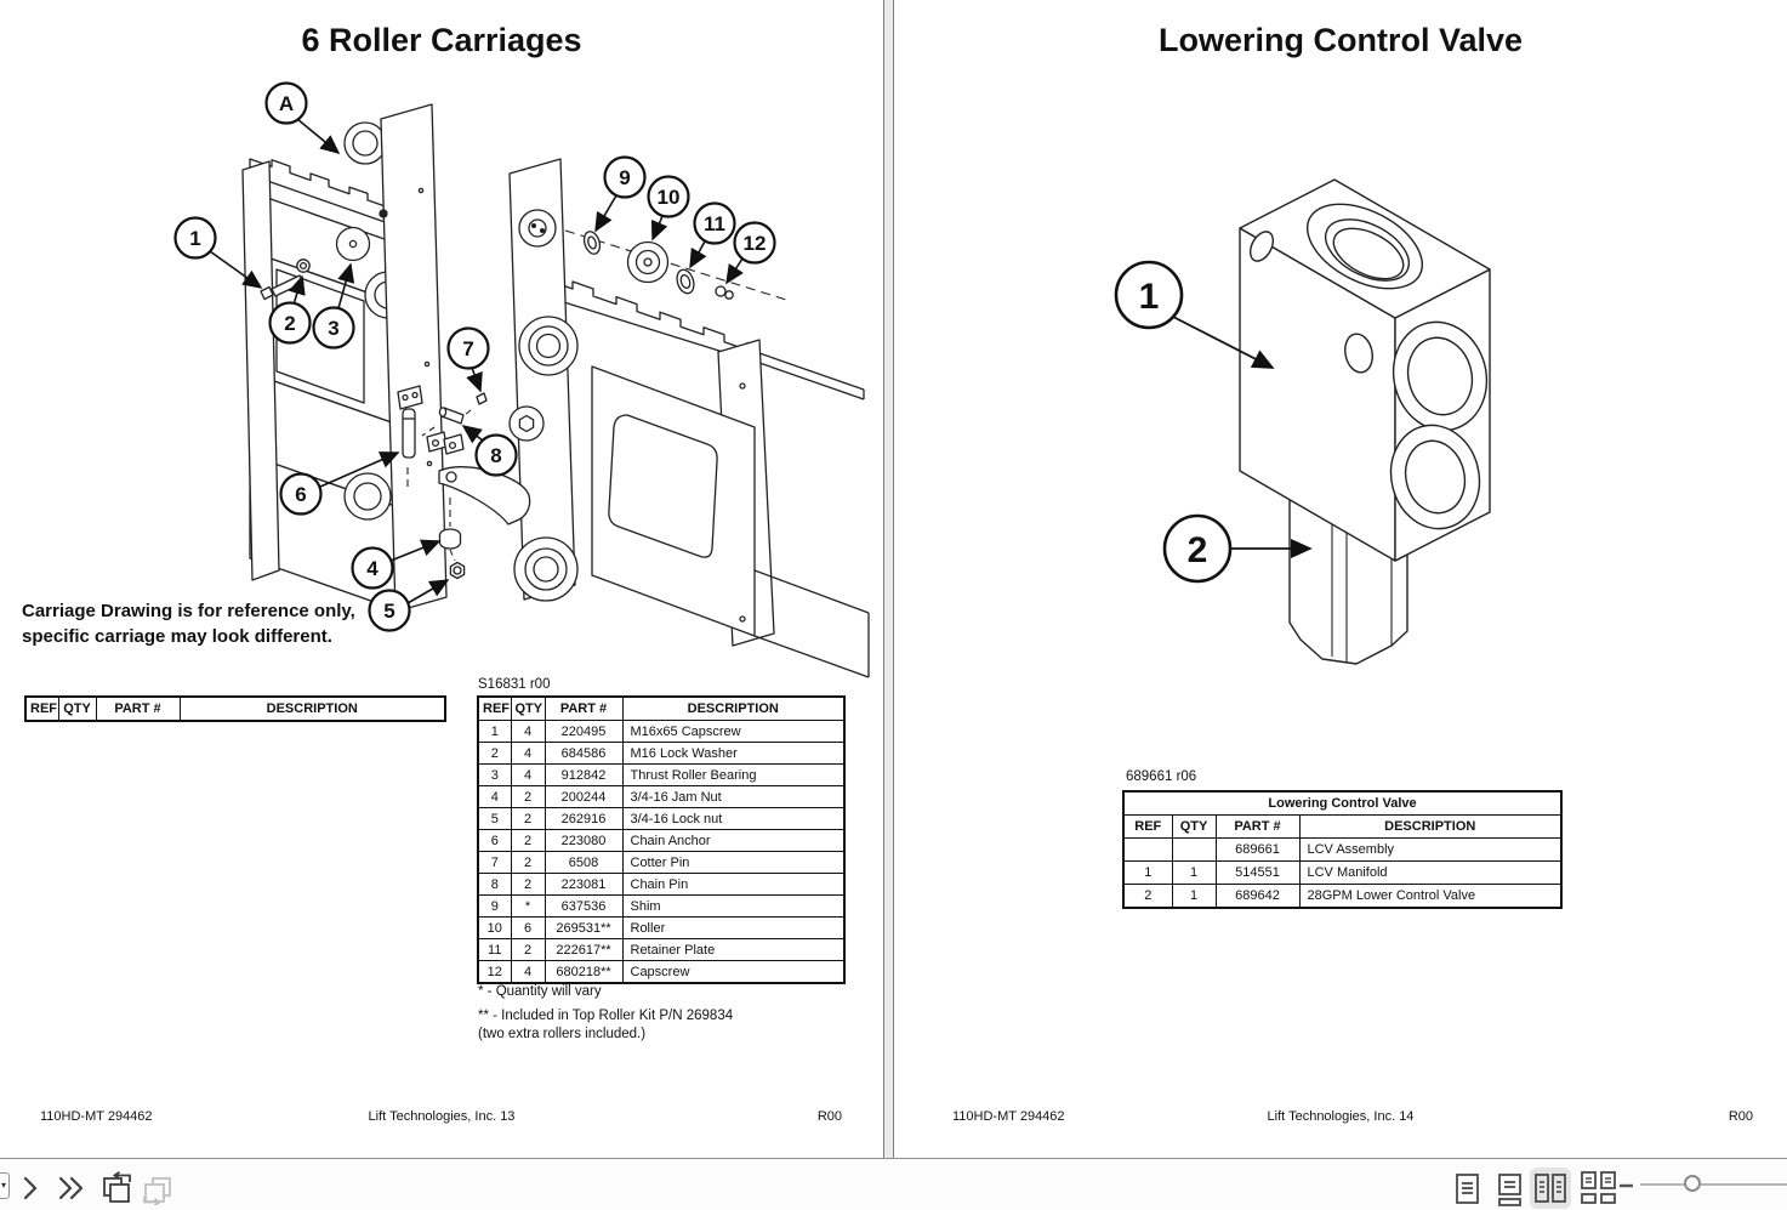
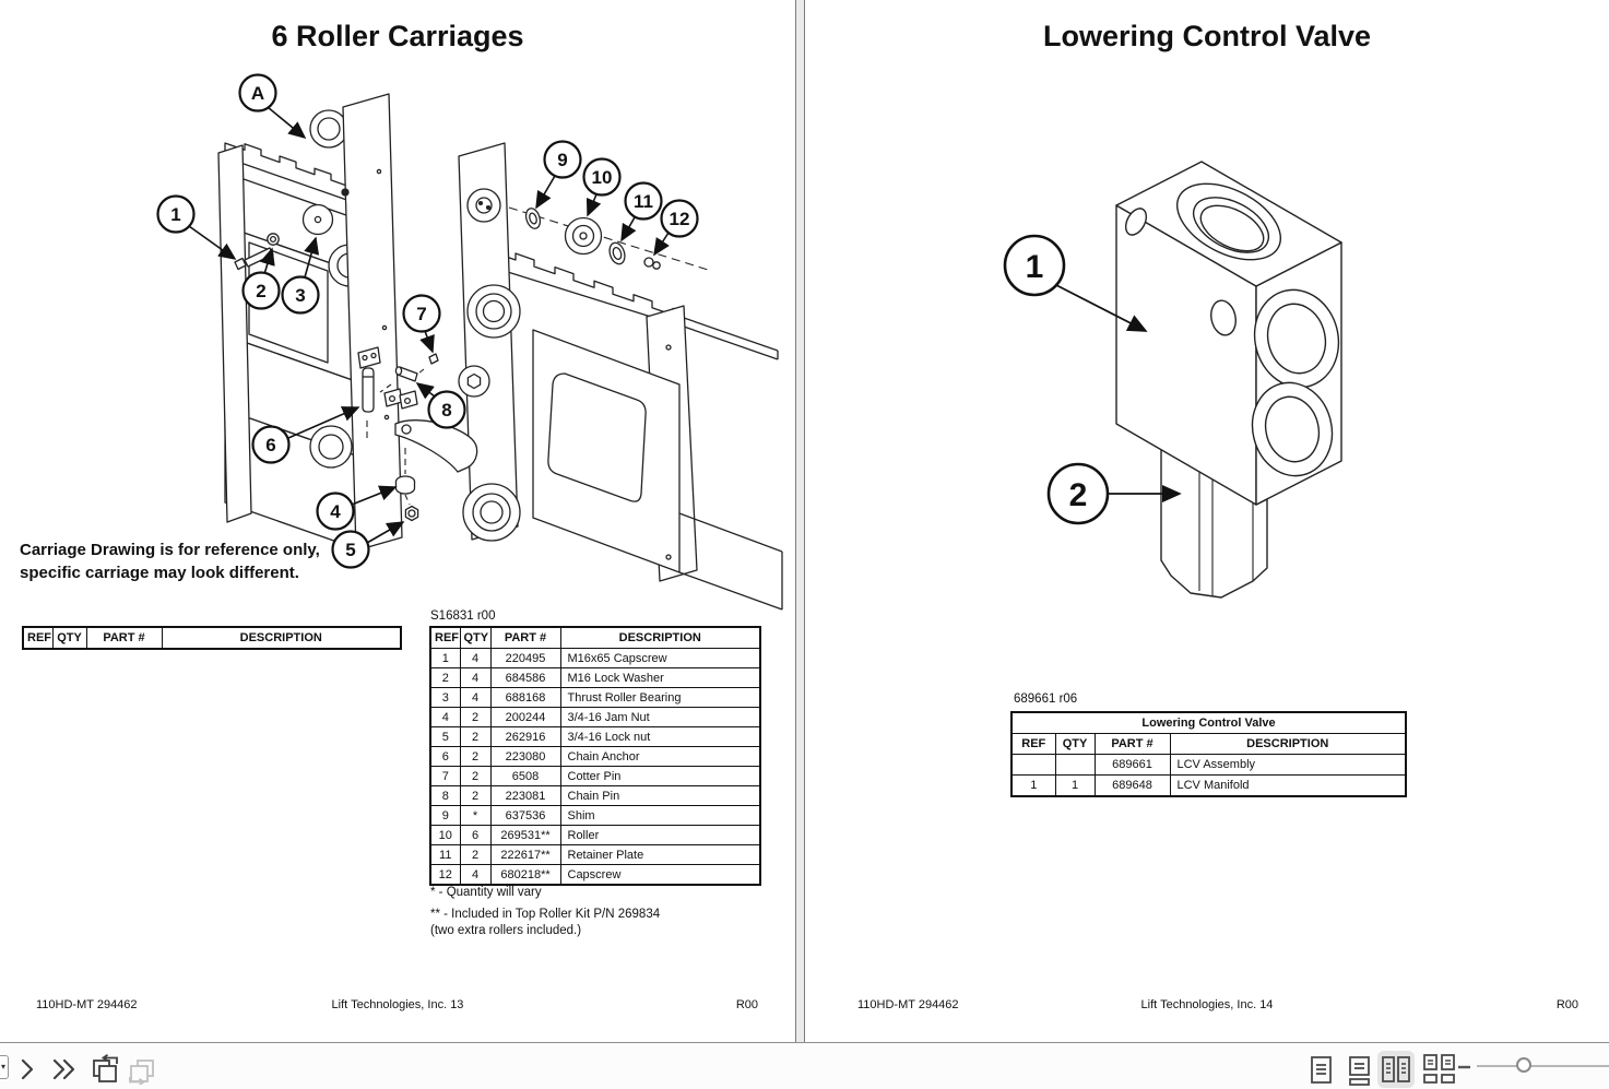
  6 Roller Carriages
  A
  1
  2
  3
  4
  5
  6
  7
  8
  9
  10
  11
  12
  Carriage Drawing is for reference only,
  specific carriage may look different.
  REF	QTY	PART #	DESCRIPTION
  S16831 r00
  REF	QTY	PART #	DESCRIPTION
  1	4	220495	M16x65 Capscrew
  2	4	684586	M16 Lock Washer
- 3	4	912842	Thrust Roller Bearing
+ 3	4	688168	Thrust Roller Bearing
  4	2	200244	3/4-16 Jam Nut
  5	2	262916	3/4-16 Lock nut
  6	2	223080	Chain Anchor
  7	2	6508	Cotter Pin
  8	2	223081	Chain Pin
  9	*	637536	Shim
  10	6	269531**	Roller
  11	2	222617**	Retainer Plate
  12	4	680218**	Capscrew
  * - Quantity will vary
  ** - Included in Top Roller Kit P/N 269834
  (two extra rollers included.)
  110HD-MT 294462
  Lift Technologies, Inc. 13
  R00
  Lowering Control Valve
  1
  2
  689661 r06
  Lowering Control Valve
  REF	QTY	PART #	DESCRIPTION
  		689661	LCV Assembly
- 1	1	514551	LCV Manifold
+ 1	1	689648	LCV Manifold
- 2	1	689642	28GPM Lower Control Valve
  110HD-MT 294462
  Lift Technologies, Inc. 14
  R00
  ▾
